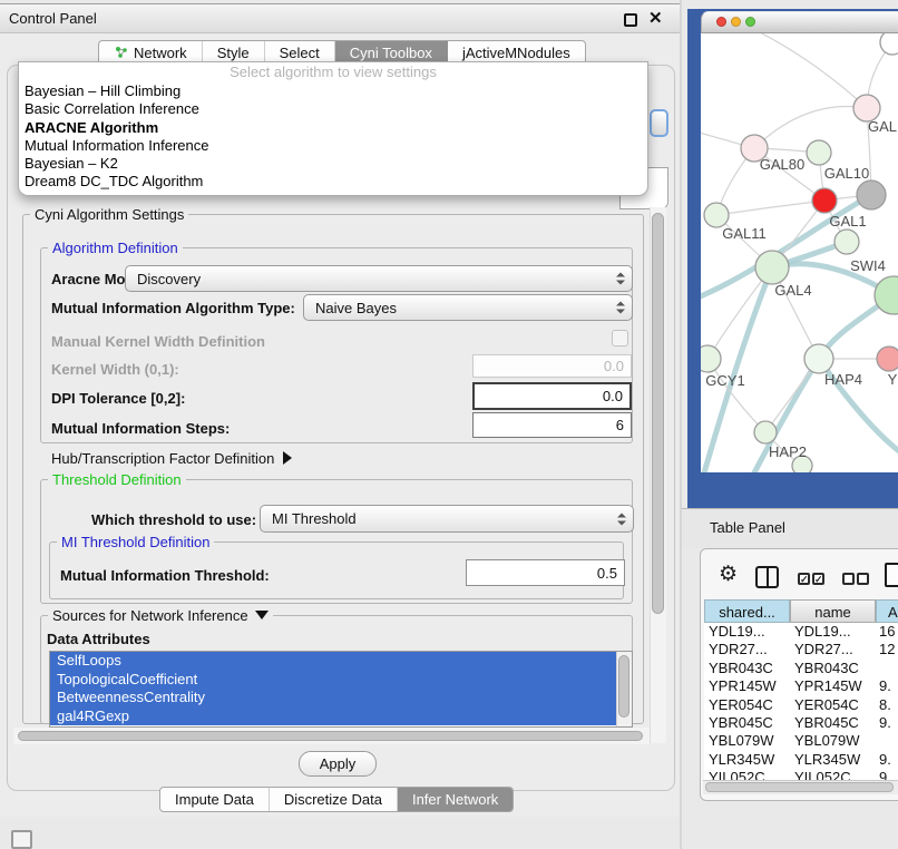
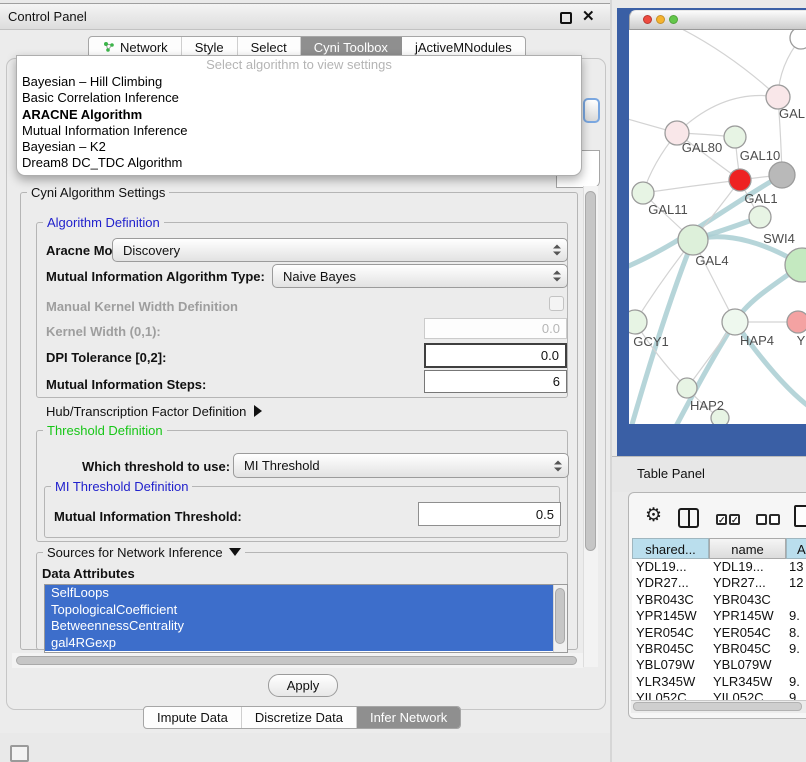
  Control Panel
  ✕
  Network
  Style
  Select
  Cyni Toolbox
  jActiveMNodules
  Cyni Algorithm Settings
  Algorithm Definition
  Aracne Mo
  Discovery
  Mutual Information Algorithm Type:
  Naive Bayes
  Manual Kernel Width Definition
  Kernel Width (0,1):
  0.0
  DPI Tolerance [0,2]:
  0.0
  Mutual Information Steps:
  6
  Hub/Transcription Factor Definition
  Threshold Definition
  Which threshold to use:
  MI Threshold
  MI Threshold Definition
  Mutual Information Threshold:
  0.5
  Sources for Network Inference
  Data Attributes
  SelfLoops
  TopologicalCoefficient
  BetweennessCentrality
  gal4RGexp
  Apply
  Impute Data
  Discretize Data
  Infer Network
  Select algorithm to view settings
  Bayesian – Hill Climbing
  Basic Correlation Inference
  ARACNE Algorithm
  Mutual Information Inference
  Bayesian – K2
  Dream8 DC_TDC Algorithm
  GAL
  GAL80
  GAL10
  GAL1
  GAL11
  GAL4
  SWI4
  GCY1
  HAP4
  Y
  HAP2
  Table Panel
  ⚙
  ✓
  ✓
  YDL19...
  YDL19...
- 16
+ 13
  YDR27...
  YDR27...
  12
  YBR043C
  YBR043C
  YPR145W
  YPR145W
  9.
  YER054C
  YER054C
  8.
  YBR045C
  YBR045C
  9.
  YBL079W
  YBL079W
  YLR345W
  YLR345W
  9.
  YIL052C
  YIL052C
  9
  shared...
  name
  A
